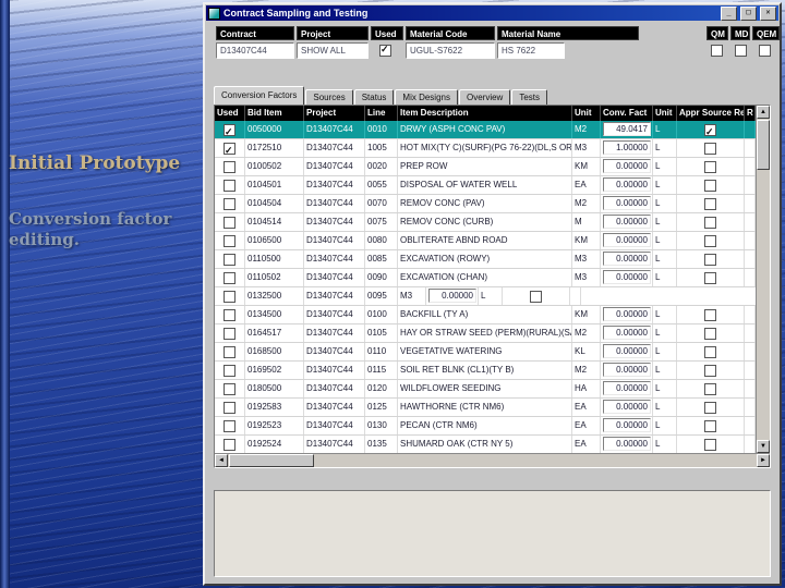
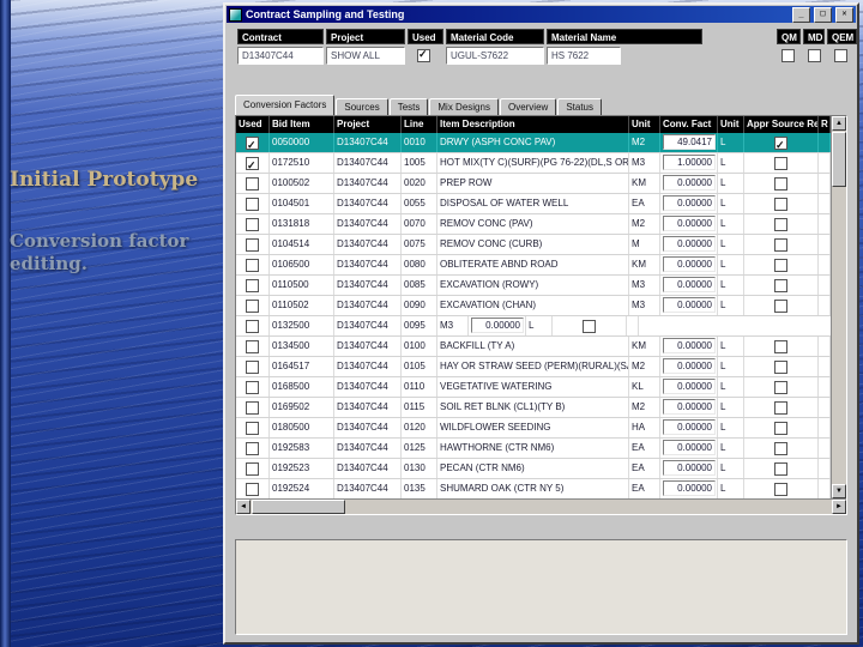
  Initial Prototype
  Conversion factor editing.
  Contract Sampling and Testing
  _
  □
  ✕
  Contract
  Project
  Used
  Material Code
  Material Name
  QM
  MD
  QEM
  D13407C44
  SHOW ALL
  UGUL-S7622
  HS 7622
  Conversion Factors
  Sources
- Status
+ Tests
  Mix Designs
  Overview
- Tests
+ Status
  Used
  Bid Item
  Project
  Line
  Item Description
  Unit
  Conv. Fact
  Unit
  Appr Source Re
  R
  0050000
  D13407C44
  0010
  DRWY (ASPH CONC PAV)
  M2
  49.0417
  L
  0172510
  D13407C44
  1005
  HOT MIX(TY C)(SURF)(PG 76-22)(DL,S OR
  M3
  1.00000
  L
  0100502
  D13407C44
  0020
  PREP ROW
  KM
  0.00000
  L
  0104501
  D13407C44
  0055
  DISPOSAL OF WATER WELL
  EA
  0.00000
  L
- 0104504
+ 0131818
  D13407C44
  0070
  REMOV CONC (PAV)
  M2
  0.00000
  L
  0104514
  D13407C44
  0075
  REMOV CONC (CURB)
  M
  0.00000
  L
  0106500
  D13407C44
  0080
  OBLITERATE ABND ROAD
  KM
  0.00000
  L
  0110500
  D13407C44
  0085
  EXCAVATION (ROWY)
  M3
  0.00000
  L
  0110502
  D13407C44
  0090
  EXCAVATION (CHAN)
  M3
  0.00000
  L
  0132500
  D13407C44
  0095
  M3
  0.00000
  L
  0134500
  D13407C44
  0100
  BACKFILL (TY A)
  KM
  0.00000
  L
  0164517
  D13407C44
  0105
  HAY OR STRAW SEED (PERM)(RURAL)(S
  M2
  0.00000
  L
  0168500
  D13407C44
  0110
  VEGETATIVE WATERING
  KL
  0.00000
  L
  0169502
  D13407C44
  0115
  SOIL RET BLNK (CL1)(TY B)
  M2
  0.00000
  L
  0180500
  D13407C44
  0120
  WILDFLOWER SEEDING
  HA
  0.00000
  L
  0192583
  D13407C44
  0125
  HAWTHORNE (CTR NM6)
  EA
  0.00000
  L
  0192523
  D13407C44
  0130
  PECAN (CTR NM6)
  EA
  0.00000
  L
  0192524
  D13407C44
  0135
  SHUMARD OAK (CTR NY 5)
  EA
  0.00000
  L
